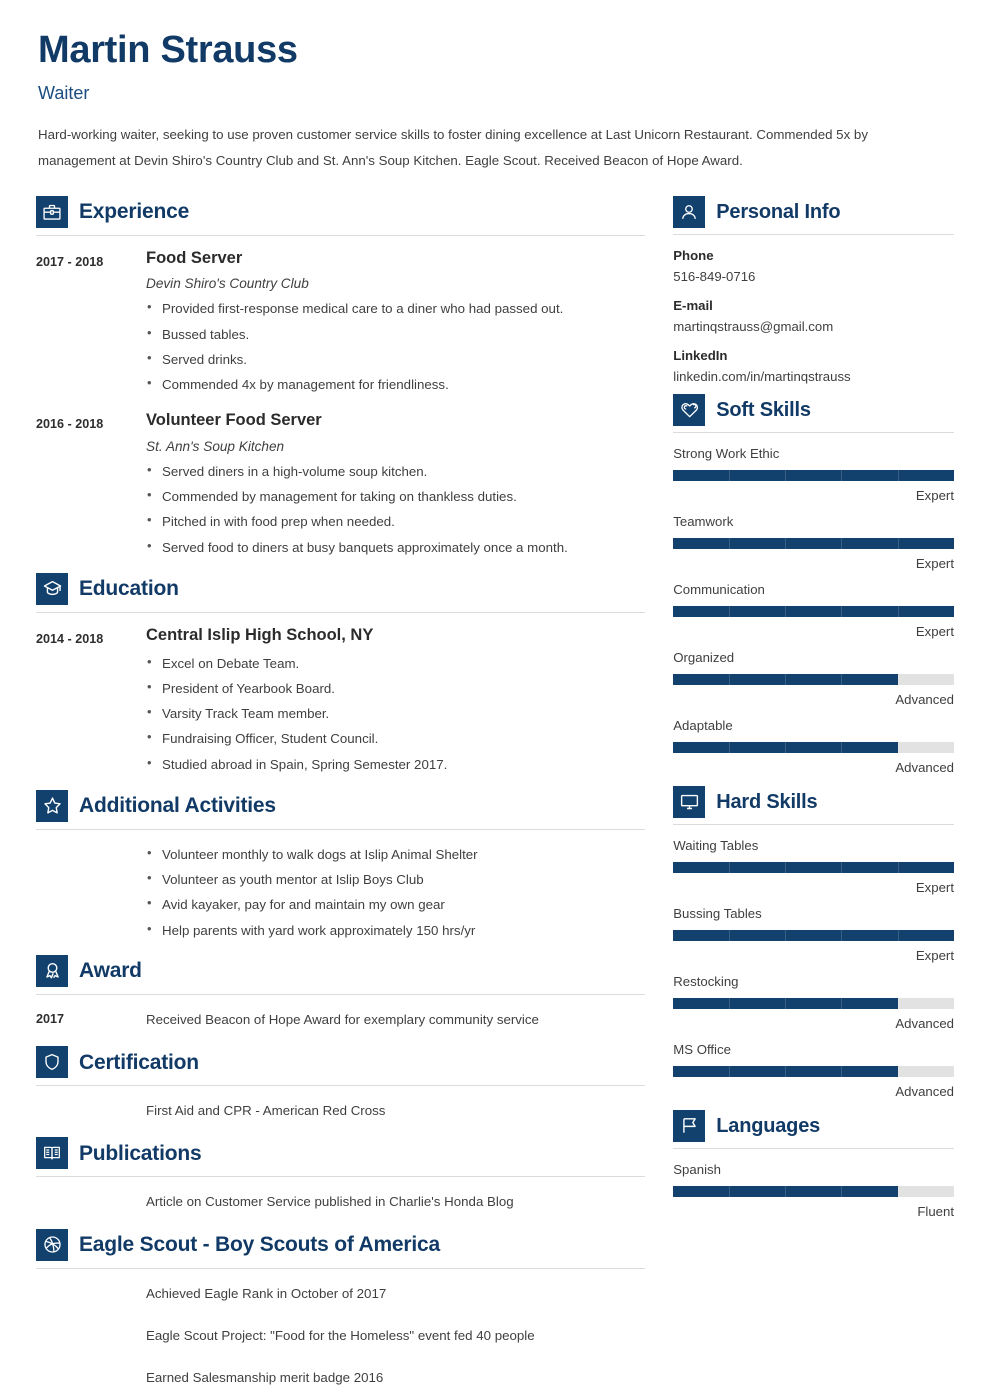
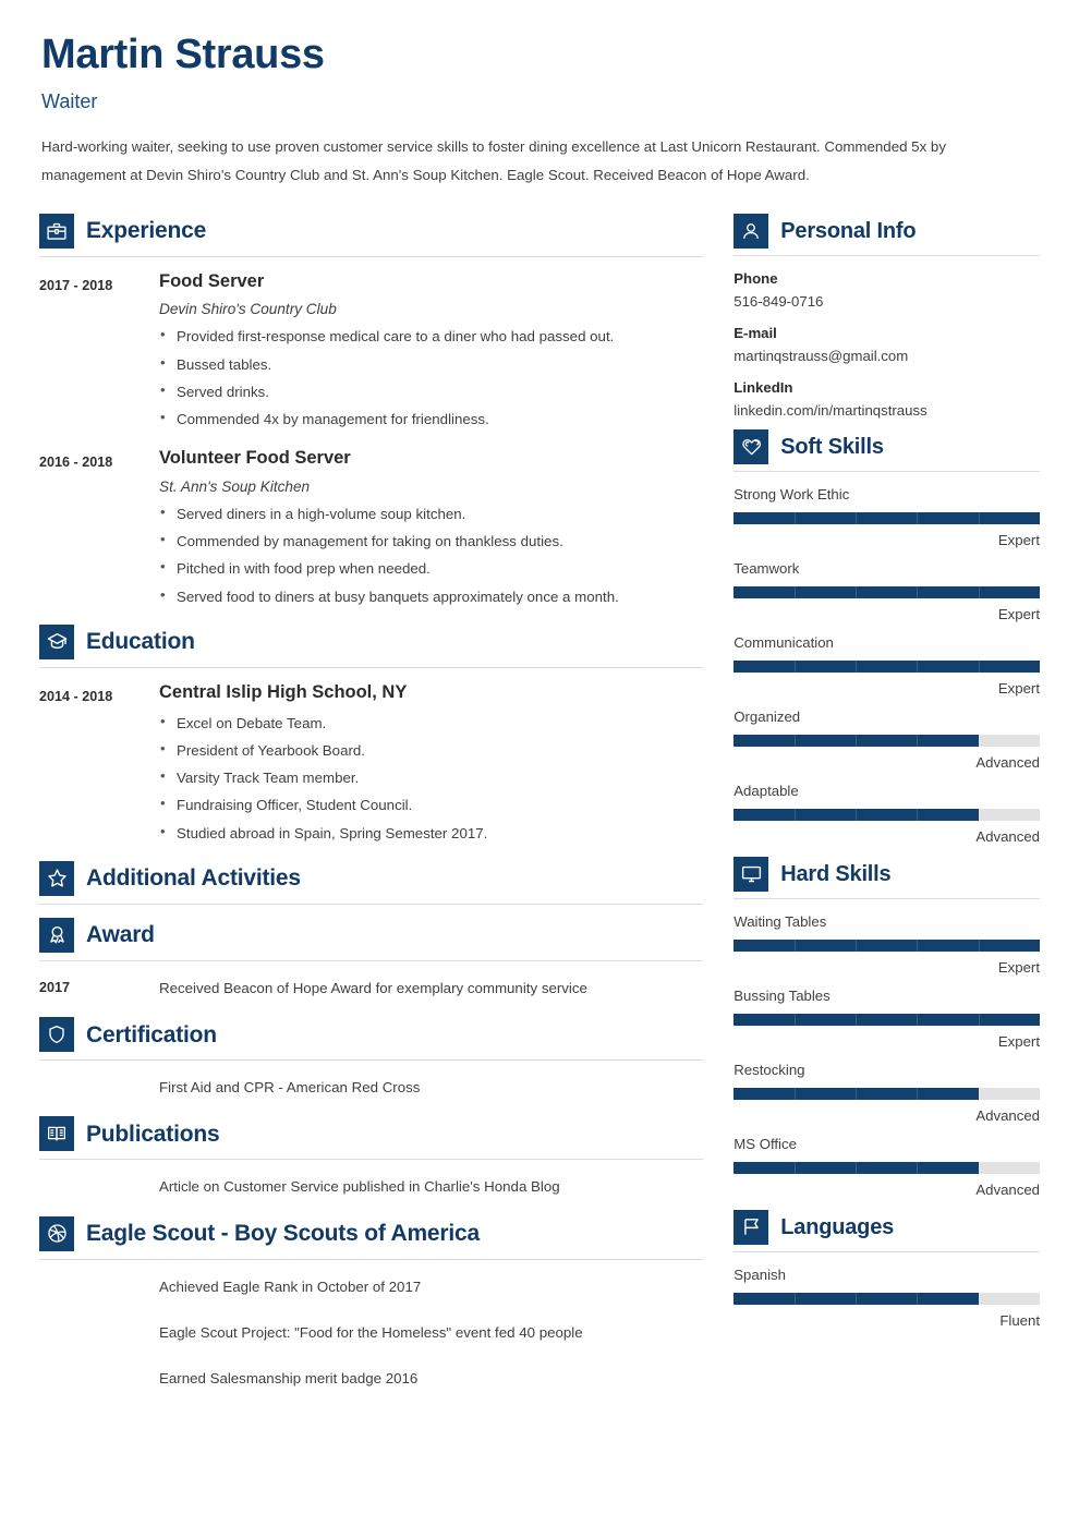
  Martin Strauss
  Waiter
  Hard-working waiter, seeking to use proven customer service skills to foster dining excellence at Last Unicorn Restaurant. Commended 5x by management at Devin Shiro's Country Club and St. Ann's Soup Kitchen. Eagle Scout. Received Beacon of Hope Award.
  Experience
  2017 - 2018
  Food Server
  Devin Shiro's Country Club
  Provided first-response medical care to a diner who had passed out.
  Bussed tables.
  Served drinks.
  Commended 4x by management for friendliness.
  2016 - 2018
  Volunteer Food Server
  St. Ann's Soup Kitchen
  Served diners in a high-volume soup kitchen.
  Commended by management for taking on thankless duties.
  Pitched in with food prep when needed.
  Served food to diners at busy banquets approximately once a month.
  Education
  2014 - 2018
  Central Islip High School, NY
  Excel on Debate Team.
  President of Yearbook Board.
  Varsity Track Team member.
  Fundraising Officer, Student Council.
  Studied abroad in Spain, Spring Semester 2017.
  Additional Activities
- Volunteer monthly to walk dogs at Islip Animal Shelter
- Volunteer as youth mentor at Islip Boys Club
- Avid kayaker, pay for and maintain my own gear
- Help parents with yard work approximately 150 hrs/yr
  Award
  2017
  Received Beacon of Hope Award for exemplary community service
  Certification
  First Aid and CPR - American Red Cross
  Publications
  Article on Customer Service published in Charlie's Honda Blog
  Eagle Scout - Boy Scouts of America
  Achieved Eagle Rank in October of 2017
  Eagle Scout Project: "Food for the Homeless" event fed 40 people
  Earned Salesmanship merit badge 2016
  Personal Info
  Phone
  516-849-0716
  E-mail
  martinqstrauss@gmail.com
  LinkedIn
  linkedin.com/in/martinqstrauss
  Soft Skills
  Strong Work Ethic
  Expert
  Teamwork
  Expert
  Communication
  Expert
  Organized
  Advanced
  Adaptable
  Advanced
  Hard Skills
  Waiting Tables
  Expert
  Bussing Tables
  Expert
  Restocking
  Advanced
  MS Office
  Advanced
  Languages
  Spanish
  Fluent
